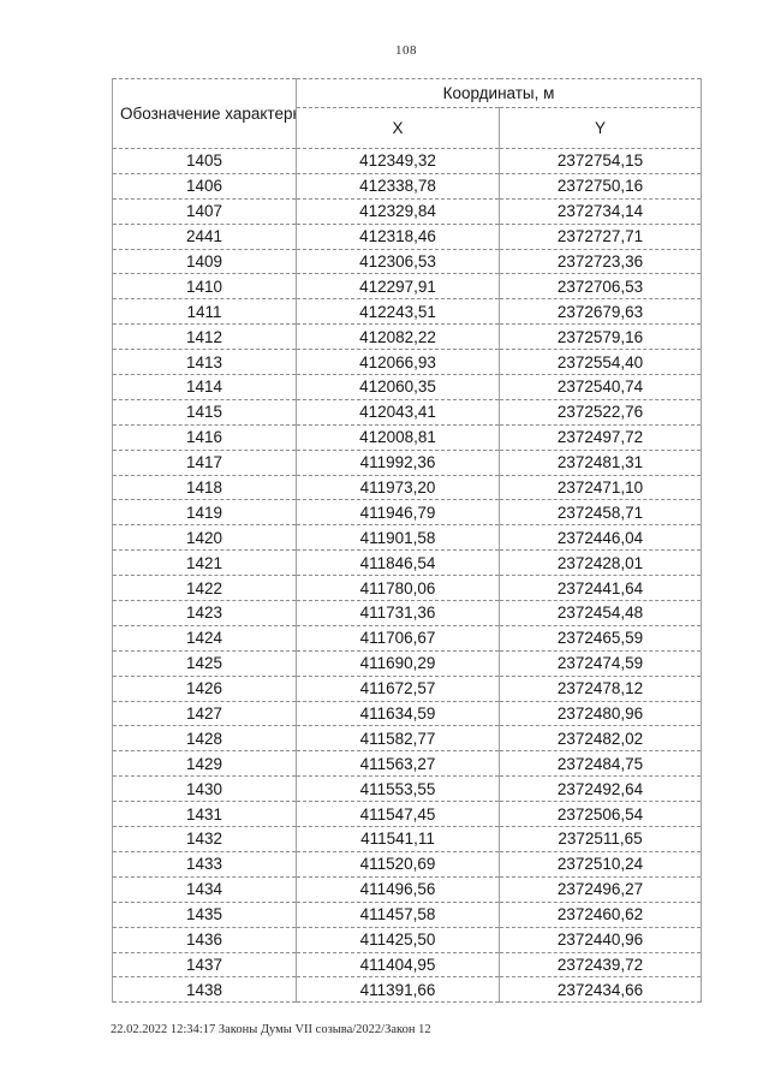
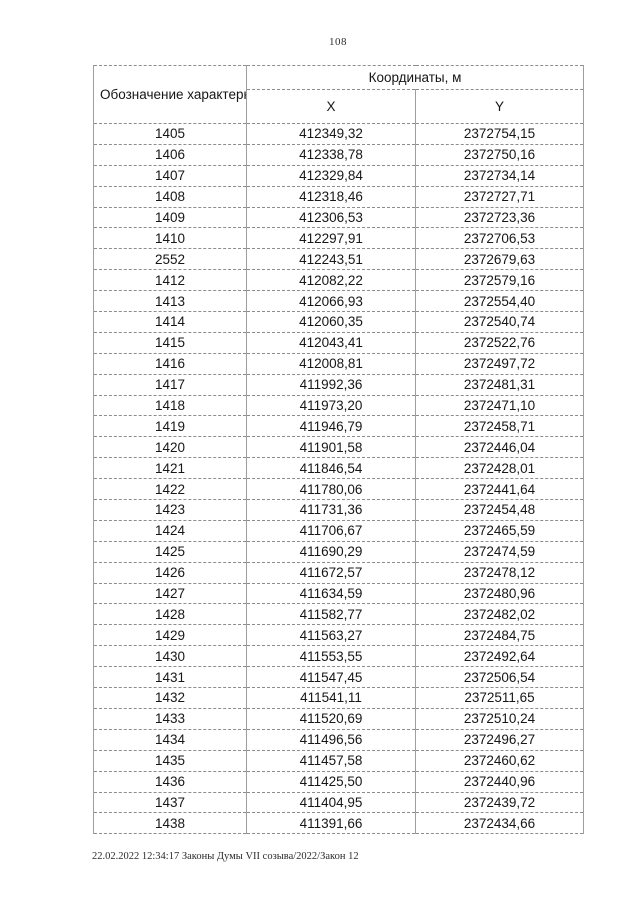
  108
  X	Y
  1405	412349,32	2372754,15
  1406	412338,78	2372750,16
  1407	412329,84	2372734,14
- 2441	412318,46	2372727,71
+ 1408	412318,46	2372727,71
  1409	412306,53	2372723,36
  1410	412297,91	2372706,53
- 1411	412243,51	2372679,63
+ 2552	412243,51	2372679,63
  1412	412082,22	2372579,16
  1413	412066,93	2372554,40
  1414	412060,35	2372540,74
  1415	412043,41	2372522,76
  1416	412008,81	2372497,72
  1417	411992,36	2372481,31
  1418	411973,20	2372471,10
  1419	411946,79	2372458,71
  1420	411901,58	2372446,04
  1421	411846,54	2372428,01
  1422	411780,06	2372441,64
  1423	411731,36	2372454,48
  1424	411706,67	2372465,59
  1425	411690,29	2372474,59
  1426	411672,57	2372478,12
  1427	411634,59	2372480,96
  1428	411582,77	2372482,02
  1429	411563,27	2372484,75
  1430	411553,55	2372492,64
  1431	411547,45	2372506,54
  1432	411541,11	2372511,65
  1433	411520,69	2372510,24
  1434	411496,56	2372496,27
  1435	411457,58	2372460,62
  1436	411425,50	2372440,96
  1437	411404,95	2372439,72
  1438	411391,66	2372434,66
  22.02.2022 12:34:17 Законы Думы VII созыва/2022/Закон 12
